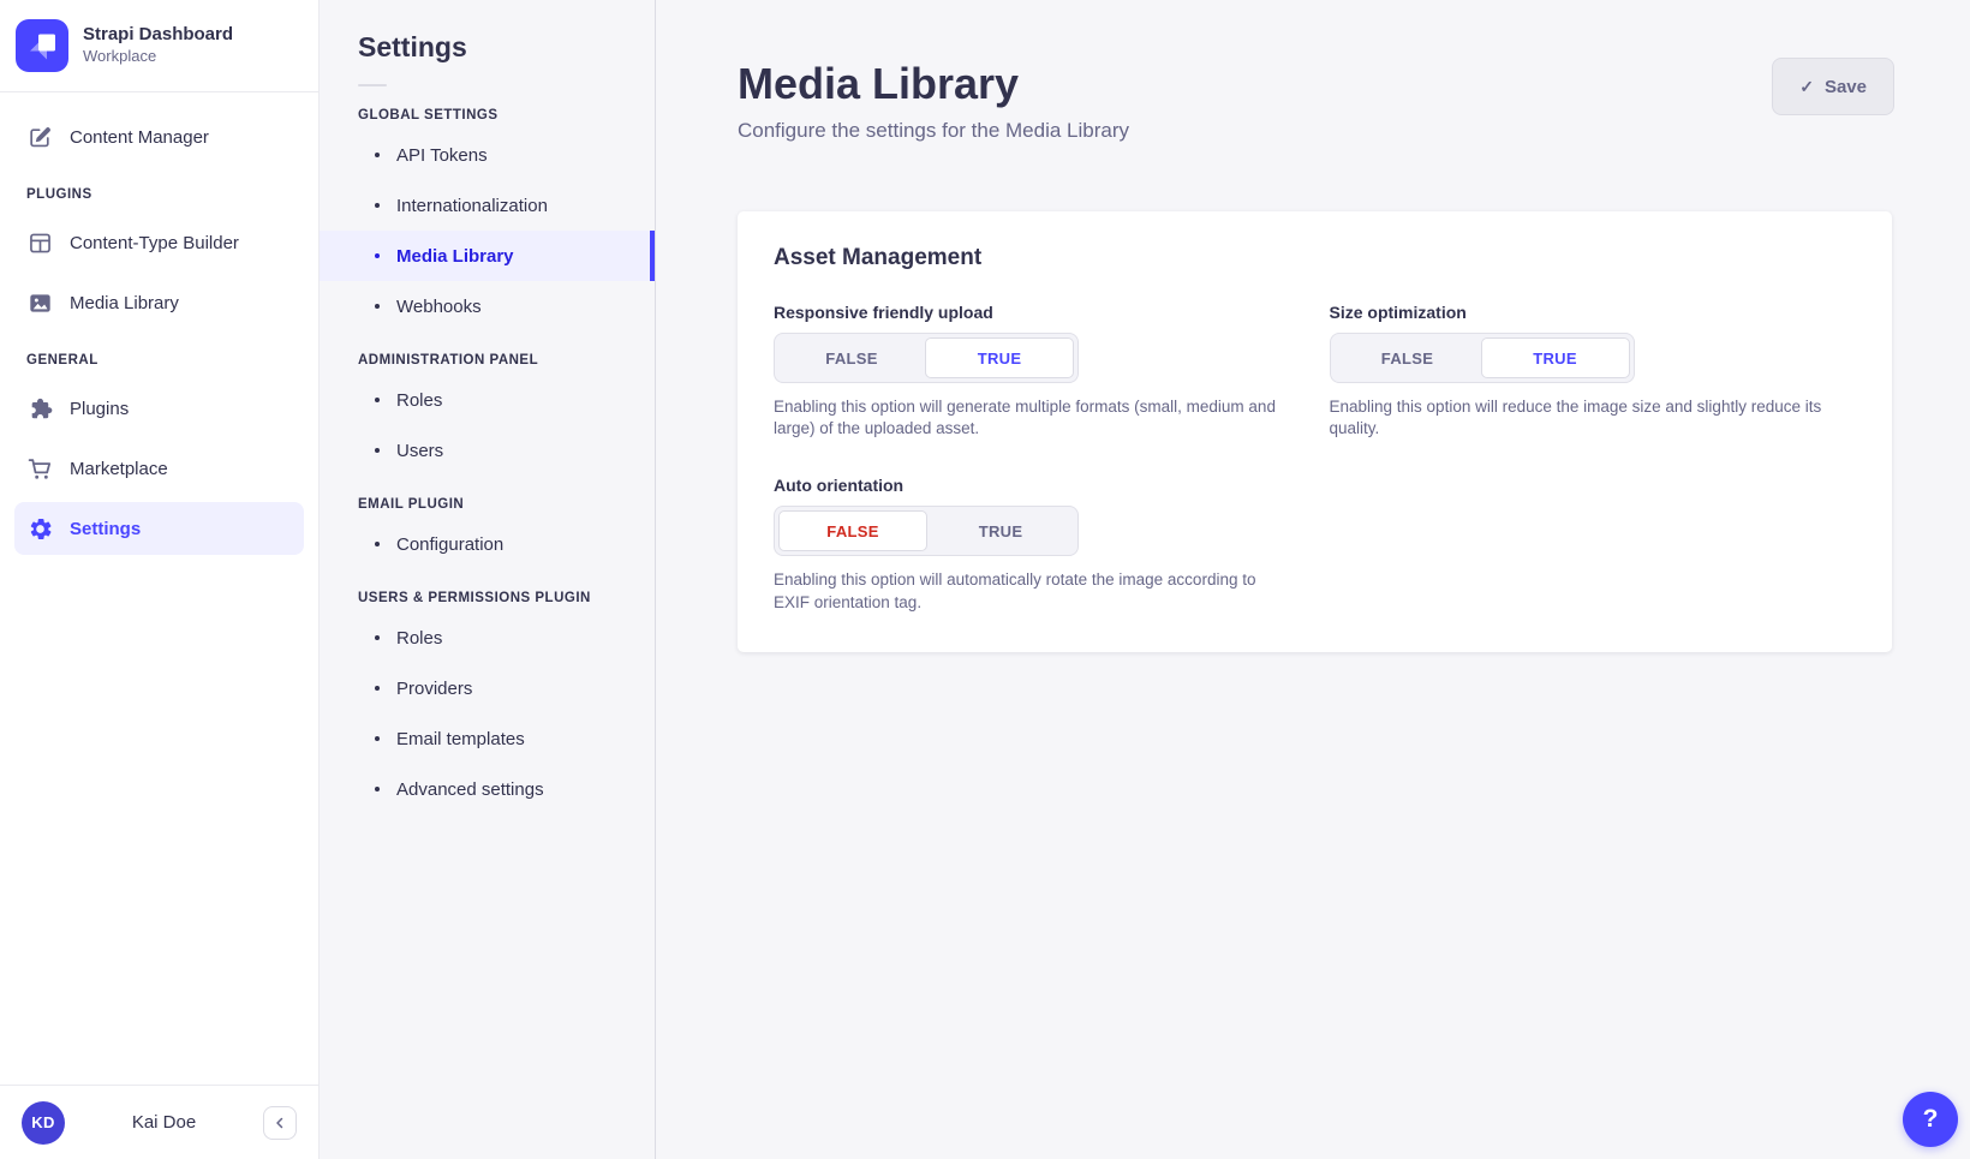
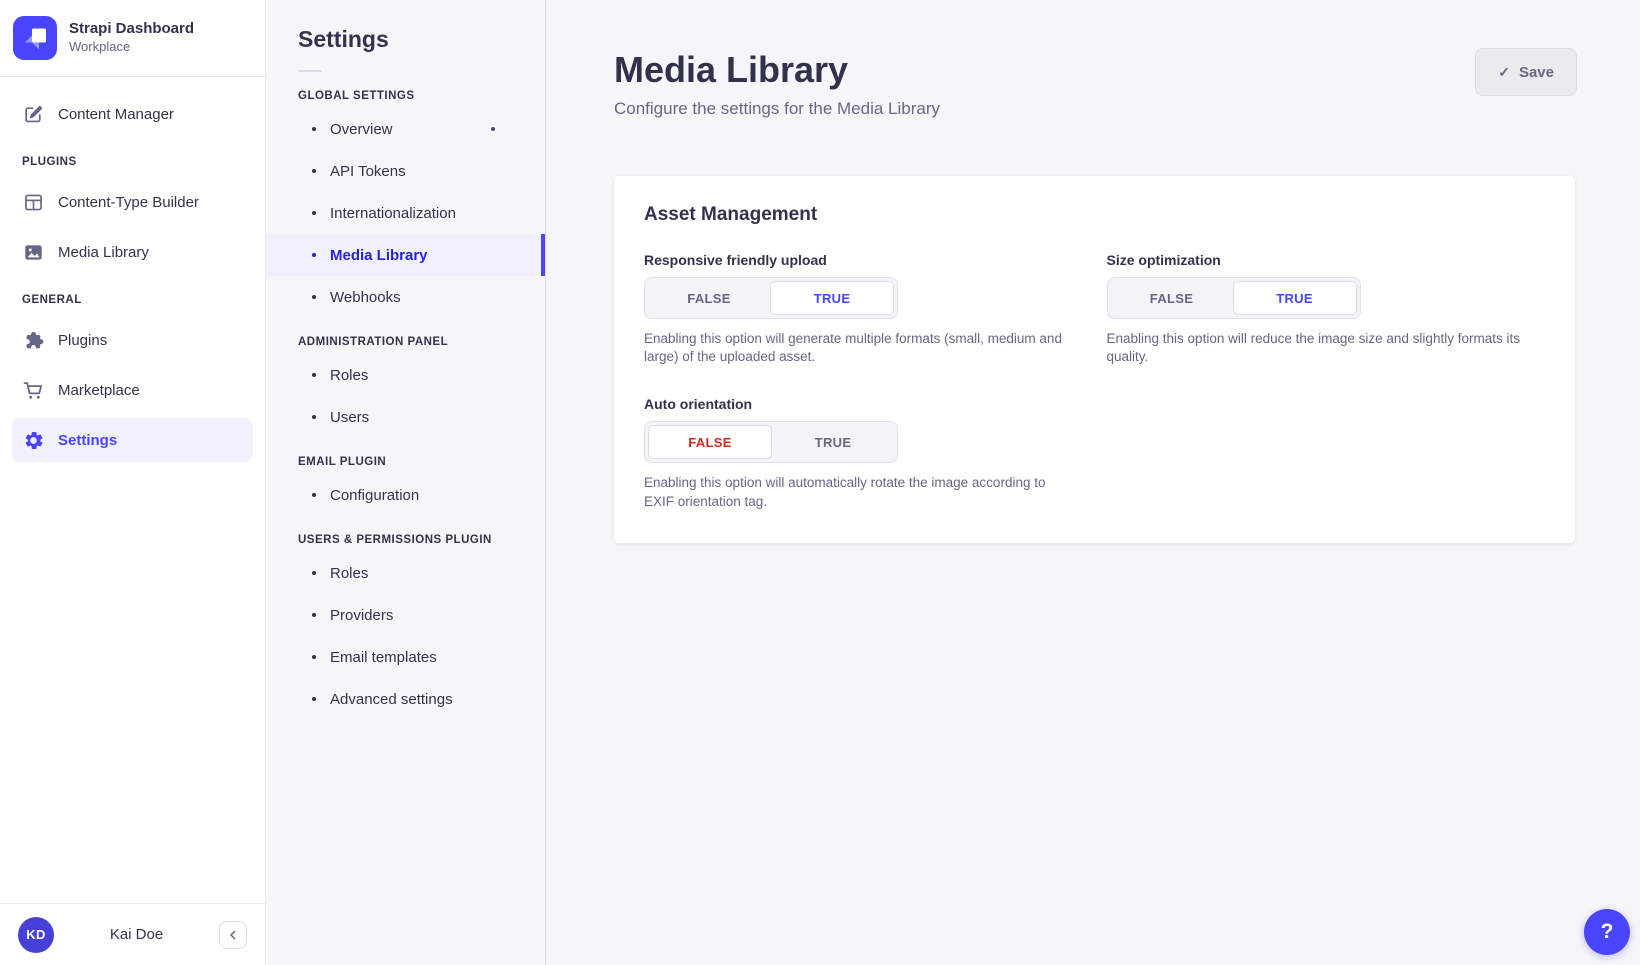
  Strapi Dashboard
  Workplace
  Content Manager
  PLUGINS
  Content-Type Builder
  Media Library
  GENERAL
  Plugins
  Marketplace
  Settings
  KD
  Kai Doe
  Settings
  GLOBAL SETTINGS
+ Overview
  API Tokens
  Internationalization
  Media Library
  Webhooks
  ADMINISTRATION PANEL
  Roles
  Users
  EMAIL PLUGIN
  Configuration
  USERS & PERMISSIONS PLUGIN
  Roles
  Providers
  Email templates
  Advanced settings
  Media Library
  Configure the settings for the Media Library
  ✓
  Save
  Asset Management
  Responsive friendly upload
  FALSE
  TRUE
  Enabling this option will generate multiple formats (small, medium and large) of the uploaded asset.
  Size optimization
  FALSE
  TRUE
- Enabling this option will reduce the image size and slightly reduce its quality.
+ Enabling this option will reduce the image size and slightly formats its quality.
  Auto orientation
  FALSE
  TRUE
  Enabling this option will automatically rotate the image according to EXIF orientation tag.
  ?
